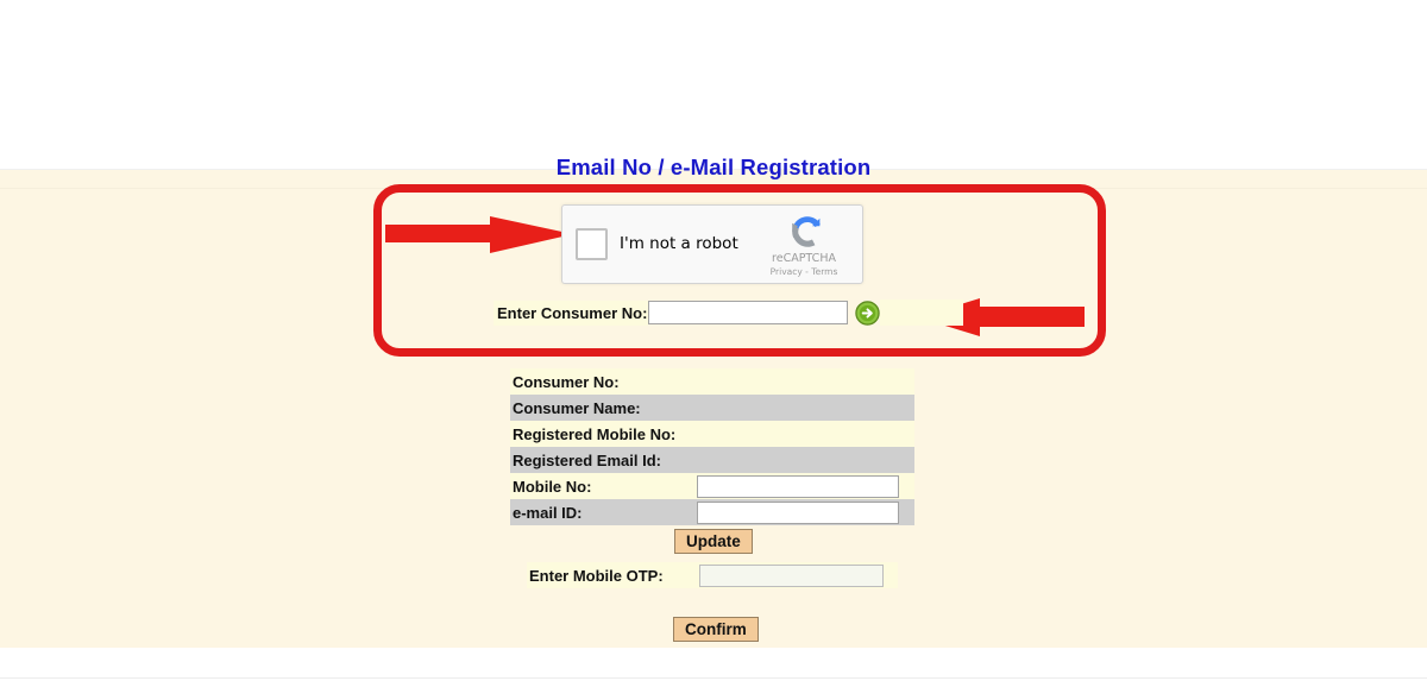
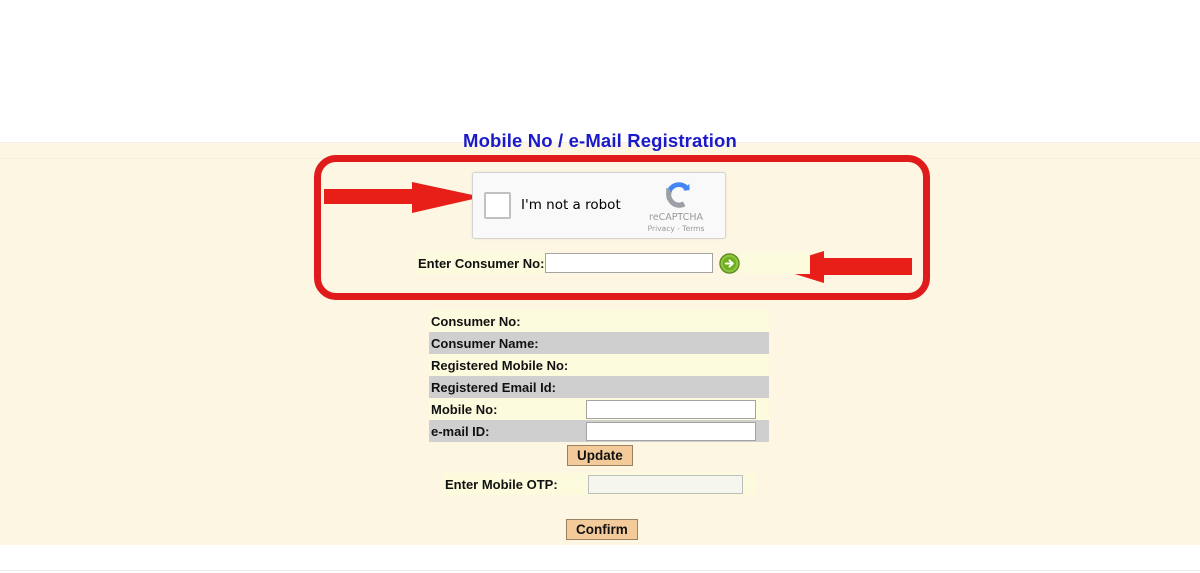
- Email No / e-Mail Registration
+ Mobile No / e-Mail Registration
  I'm not a robot
  reCAPTCHA
  Privacy - Terms
  Enter Consumer No:
  Consumer No:
  Consumer Name:
  Registered Mobile No:
  Registered Email Id:
  Mobile No:
  e-mail ID:
  Update
  Enter Mobile OTP:
  Confirm
